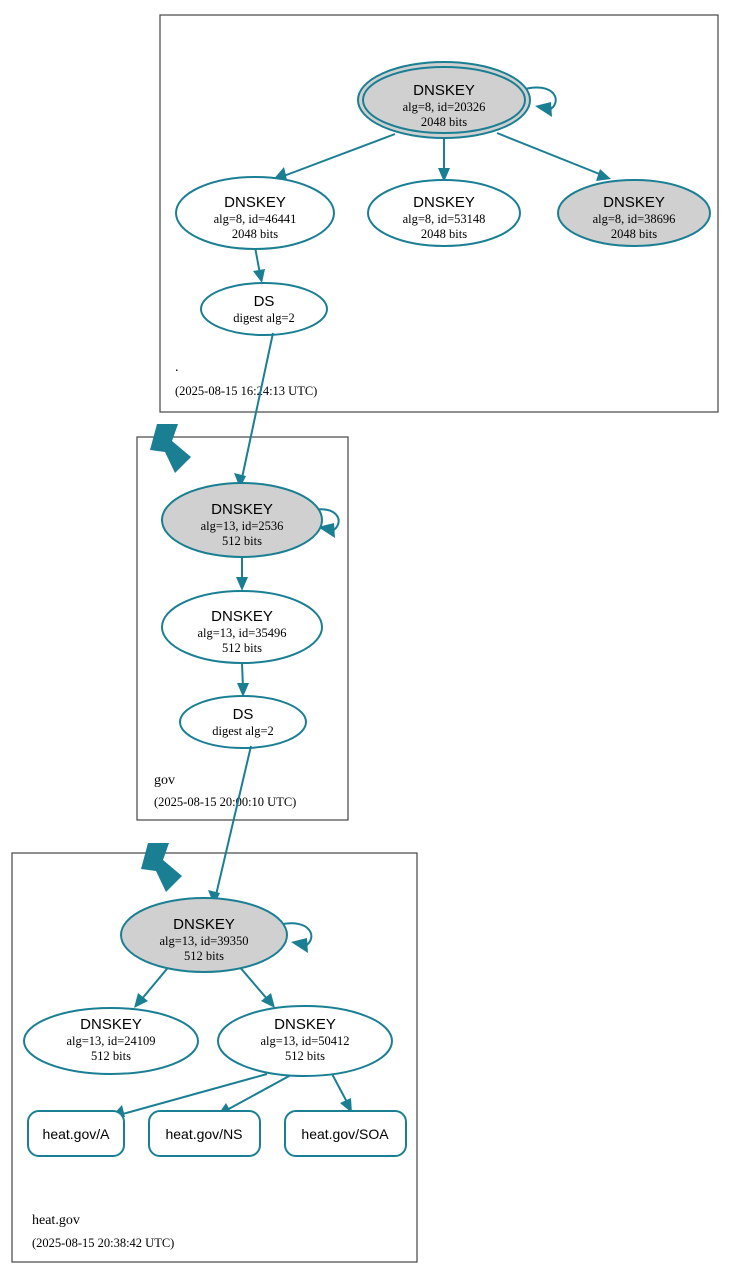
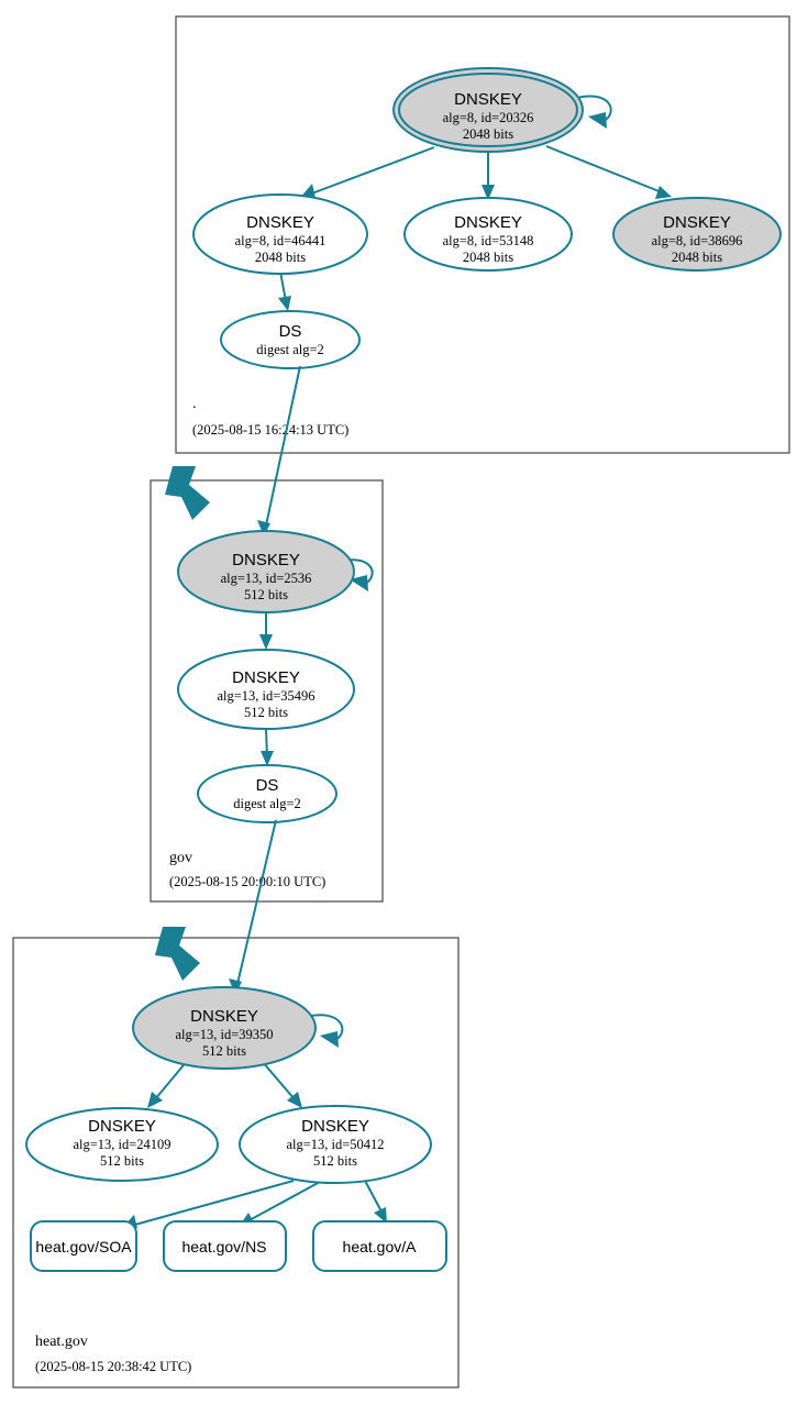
  DNSKEY
  alg=8, id=20326
  2048 bits
  DNSKEY
  alg=8, id=46441
  2048 bits
  DNSKEY
  alg=8, id=53148
  2048 bits
  DNSKEY
  alg=8, id=38696
  2048 bits
  DS
  digest alg=2
  .
  (2025-08-15 16:4:13 UTC)
  DNSKEY
  alg=13, id=2536
  512 bits
  DNSKEY
  alg=13, id=35496
  512 bits
  DS
  digest alg=2
  gov
  (2025-08-15 20:0:10 UTC)
  DNSKEY
  alg=13, id=39350
  512 bits
  DNSKEY
  alg=13, id=24109
  512 bits
  DNSKEY
  alg=13, id=50412
  512 bits
- heat.gov/A
+ heat.gov/SOA
  heat.gov/NS
- heat.gov/SOA
+ heat.gov/A
  heat.gov
  (2025-08-15 20:38:42 UTC)
